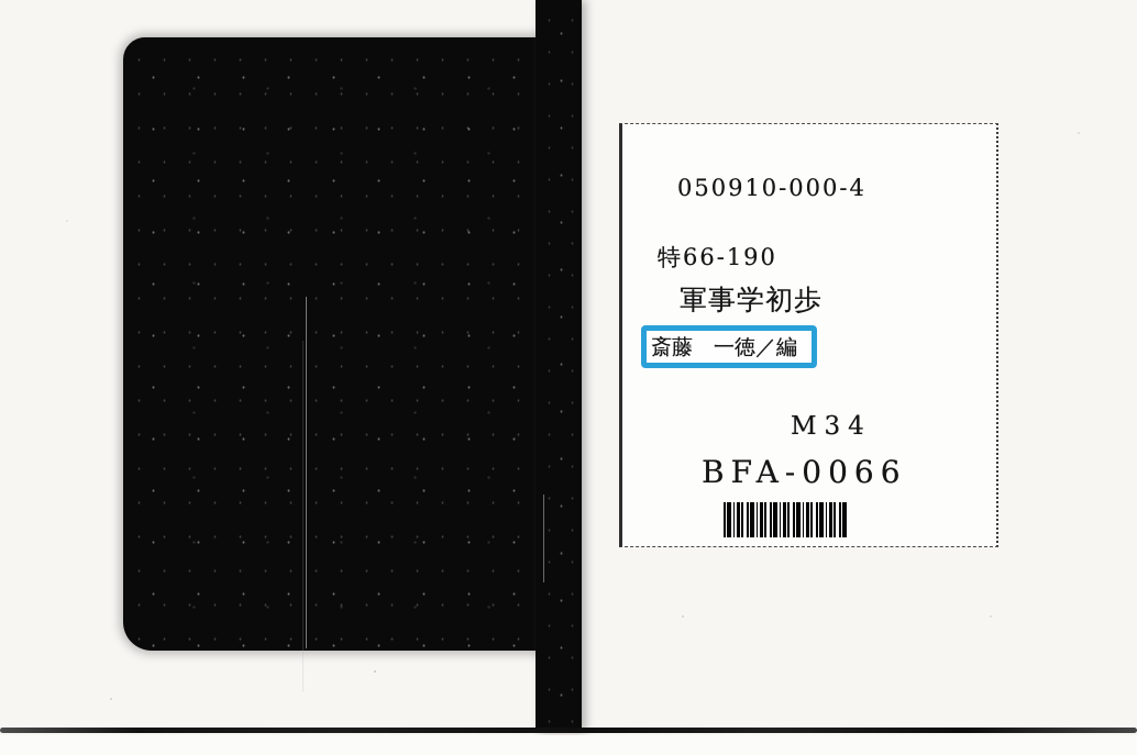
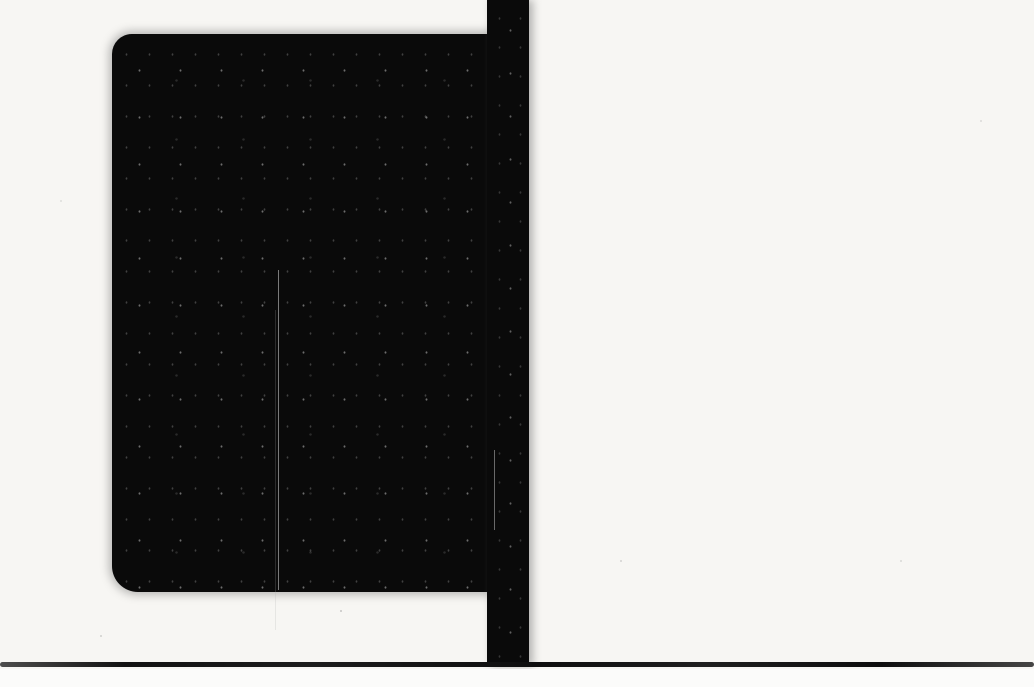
- 050910-000-4
- 特66-190
- 軍事学初歩
- 斎藤 一徳／編
- M34
- BFA-0066
